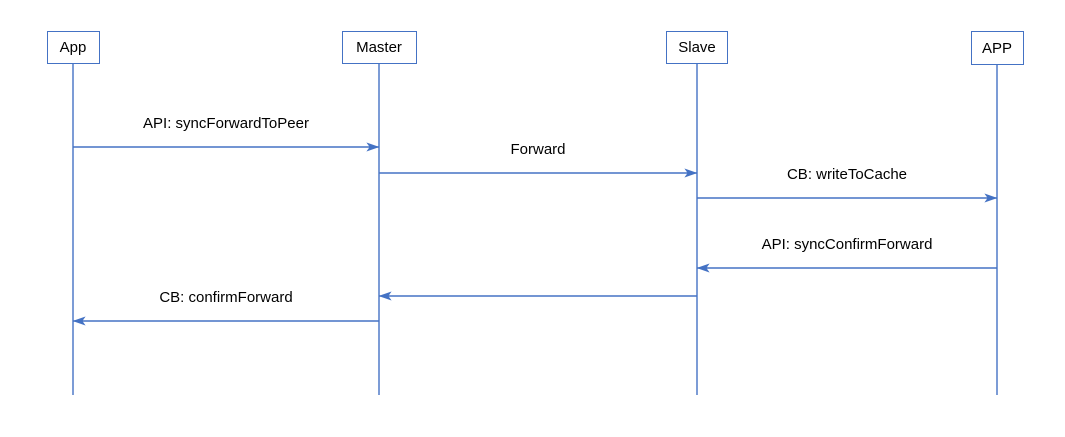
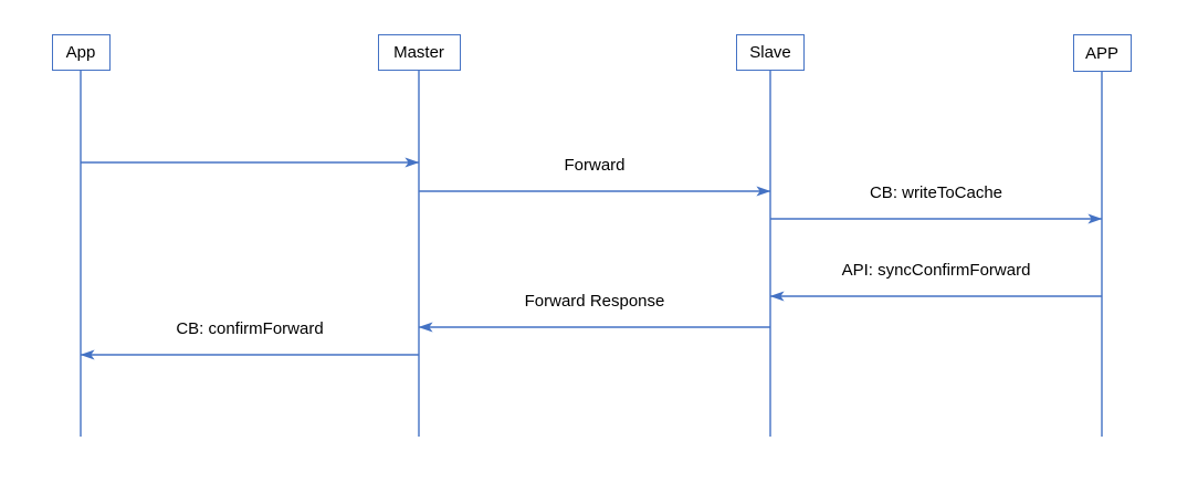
  App
  Master
  Slave
  APP
- API: syncForwardToPeer
  Forward
  CB: writeToCache
  API: syncConfirmForward
+ Forward Response
  CB: confirmForward
